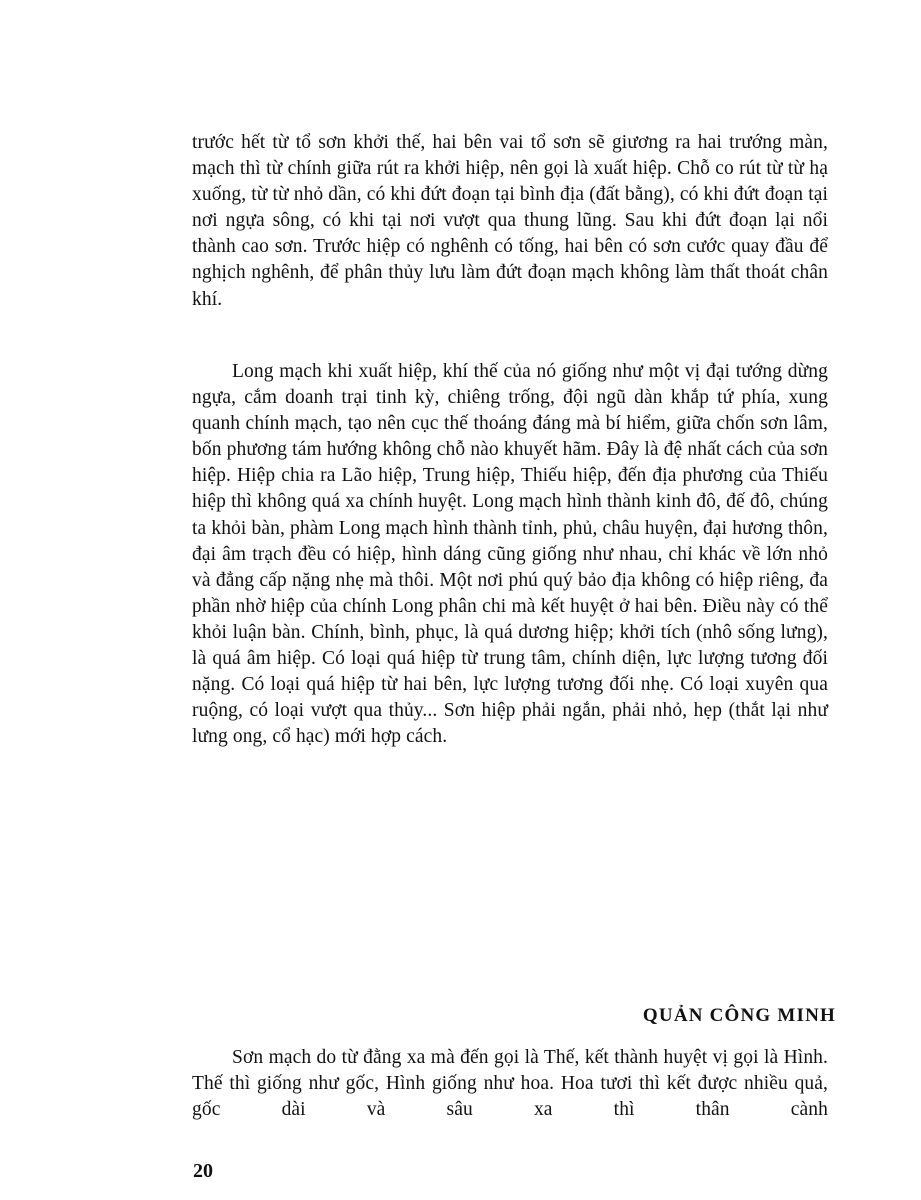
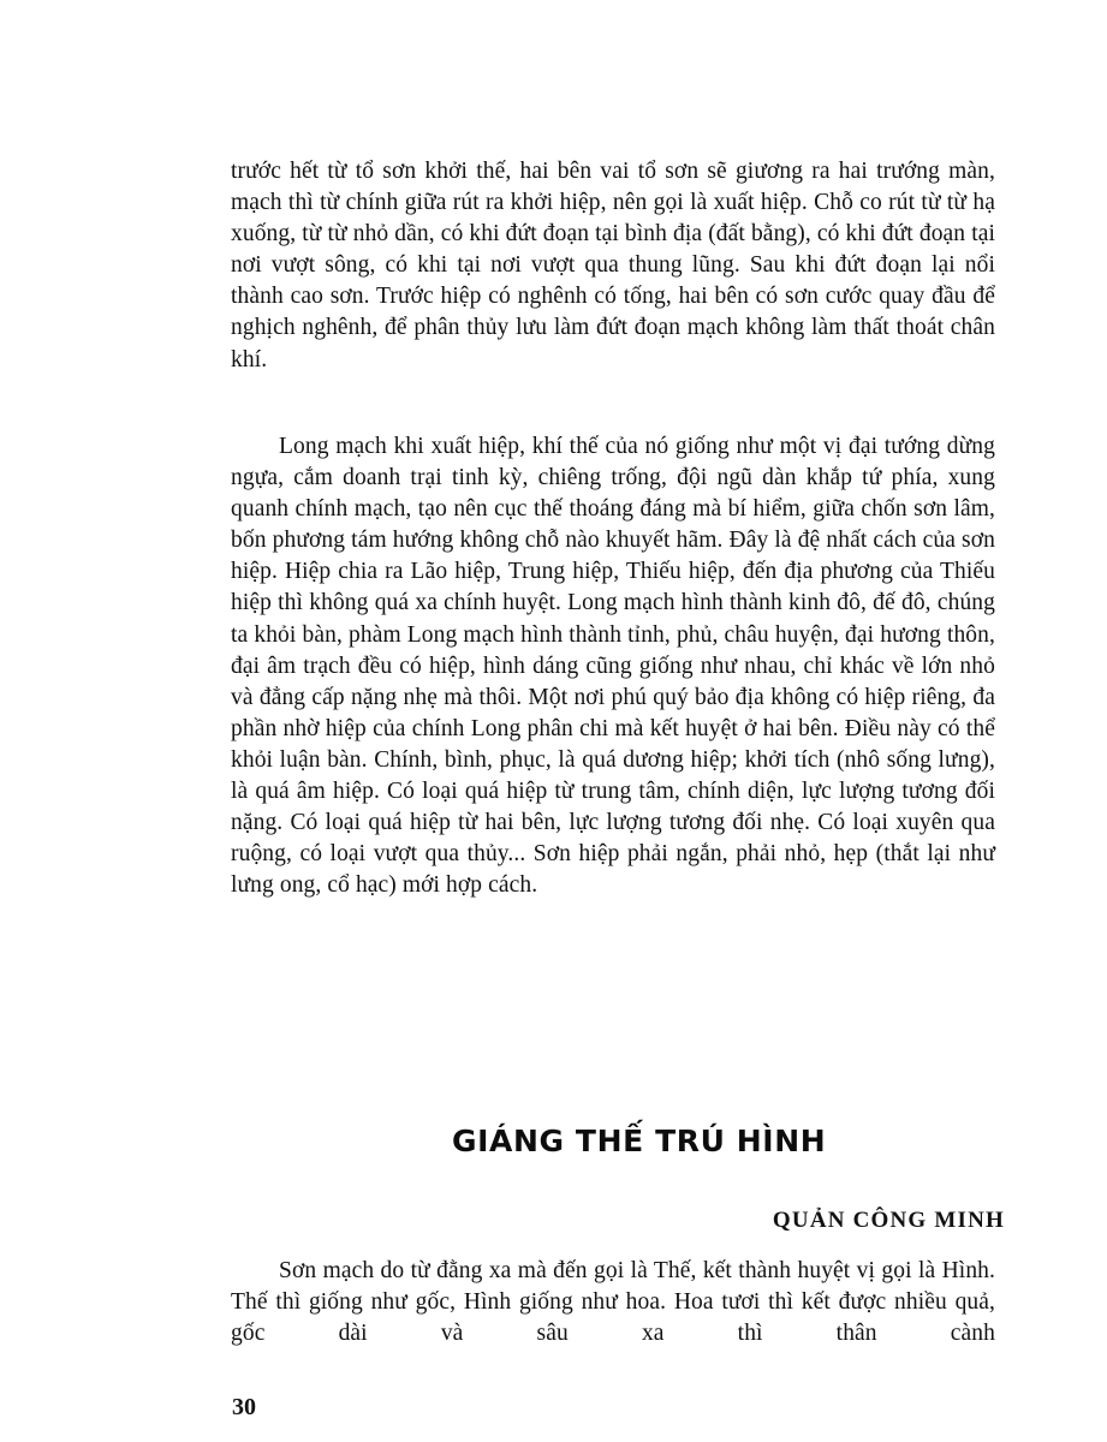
- trước hết từ tổ sơn khởi thế, hai bên vai tổ sơn sẽ giương ra hai trướng màn, mạch thì từ chính giữa rút ra khởi hiệp, nên gọi là xuất hiệp. Chỗ co rút từ từ hạ xuống, từ từ nhỏ dần, có khi đứt đoạn tại bình địa (đất bằng), có khi đứt đoạn tại nơi ngựa sông, có khi tại nơi vượt qua thung lũng. Sau khi đứt đoạn lại nổi thành cao sơn. Trước hiệp có nghênh có tống, hai bên có sơn cước quay đầu để nghịch nghênh, để phân thủy lưu làm đứt đoạn mạch không làm thất thoát chân khí.
+ trước hết từ tổ sơn khởi thế, hai bên vai tổ sơn sẽ giương ra hai trướng màn, mạch thì từ chính giữa rút ra khởi hiệp, nên gọi là xuất hiệp. Chỗ co rút từ từ hạ xuống, từ từ nhỏ dần, có khi đứt đoạn tại bình địa (đất bằng), có khi đứt đoạn tại nơi vượt sông, có khi tại nơi vượt qua thung lũng. Sau khi đứt đoạn lại nổi thành cao sơn. Trước hiệp có nghênh có tống, hai bên có sơn cước quay đầu để nghịch nghênh, để phân thủy lưu làm đứt đoạn mạch không làm thất thoát chân khí.
  Long mạch khi xuất hiệp, khí thế của nó giống như một vị đại tướng dừng ngựa, cắm doanh trại tinh kỳ, chiêng trống, đội ngũ dàn khắp tứ phía, xung quanh chính mạch, tạo nên cục thế thoáng đáng mà bí hiểm, giữa chốn sơn lâm, bốn phương tám hướng không chỗ nào khuyết hãm. Đây là đệ nhất cách của sơn hiệp. Hiệp chia ra Lão hiệp, Trung hiệp, Thiếu hiệp, đến địa phương của Thiếu hiệp thì không quá xa chính huyệt. Long mạch hình thành kinh đô, đế đô, chúng ta khỏi bàn, phàm Long mạch hình thành tỉnh, phủ, châu huyện, đại hương thôn, đại âm trạch đều có hiệp, hình dáng cũng giống như nhau, chỉ khác về lớn nhỏ và đẳng cấp nặng nhẹ mà thôi. Một nơi phú quý bảo địa không có hiệp riêng, đa phần nhờ hiệp của chính Long phân chi mà kết huyệt ở hai bên. Điều này có thể khỏi luận bàn. Chính, bình, phục, là quá dương hiệp; khởi tích (nhô sống lưng), là quá âm hiệp. Có loại quá hiệp từ trung tâm, chính diện, lực lượng tương đối nặng. Có loại quá hiệp từ hai bên, lực lượng tương đối nhẹ. Có loại xuyên qua ruộng, có loại vượt qua thủy... Sơn hiệp phải ngắn, phải nhỏ, hẹp (thắt lại như lưng ong, cổ hạc) mới hợp cách.
+ GIÁNG THẾ TRÚ HÌNH
  QUẢN CÔNG MINH
  Sơn mạch do từ đằng xa mà đến gọi là Thế, kết thành huyệt vị gọi là Hình. Thế thì giống như gốc, Hình giống như hoa. Hoa tươi thì kết được nhiều quả, gốc dài và sâu xa thì thân cành
- 20
+ 30
